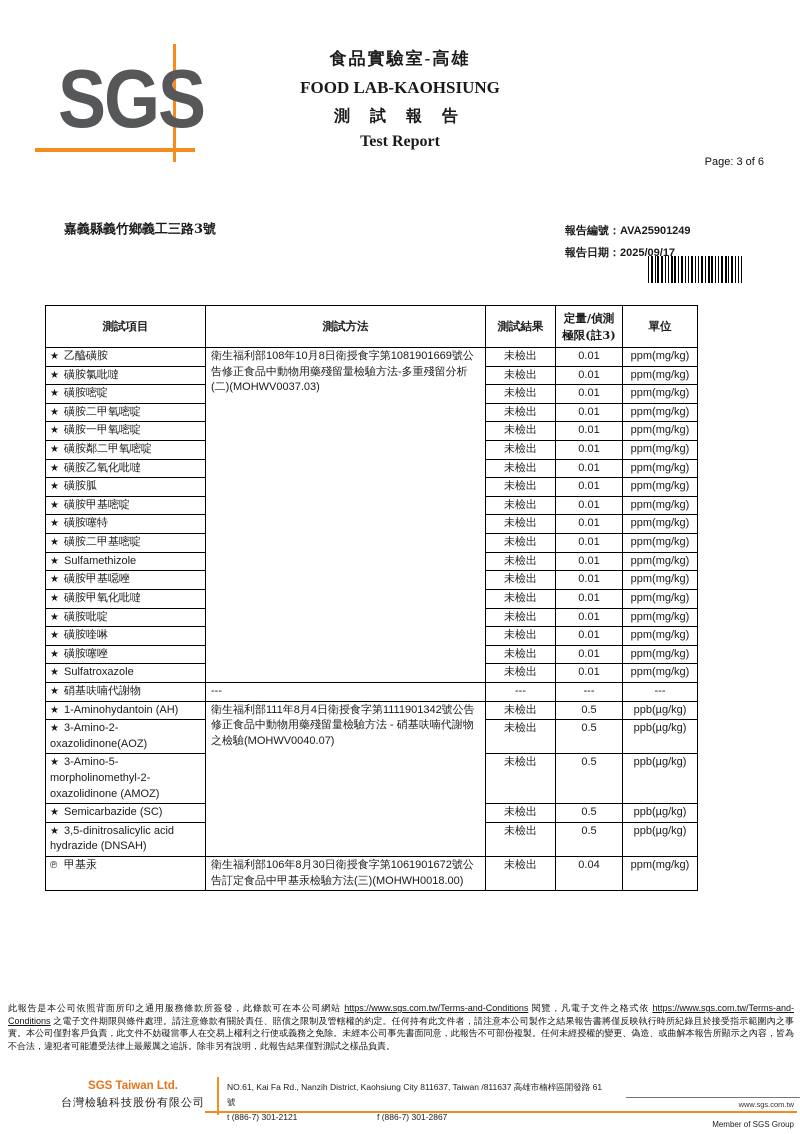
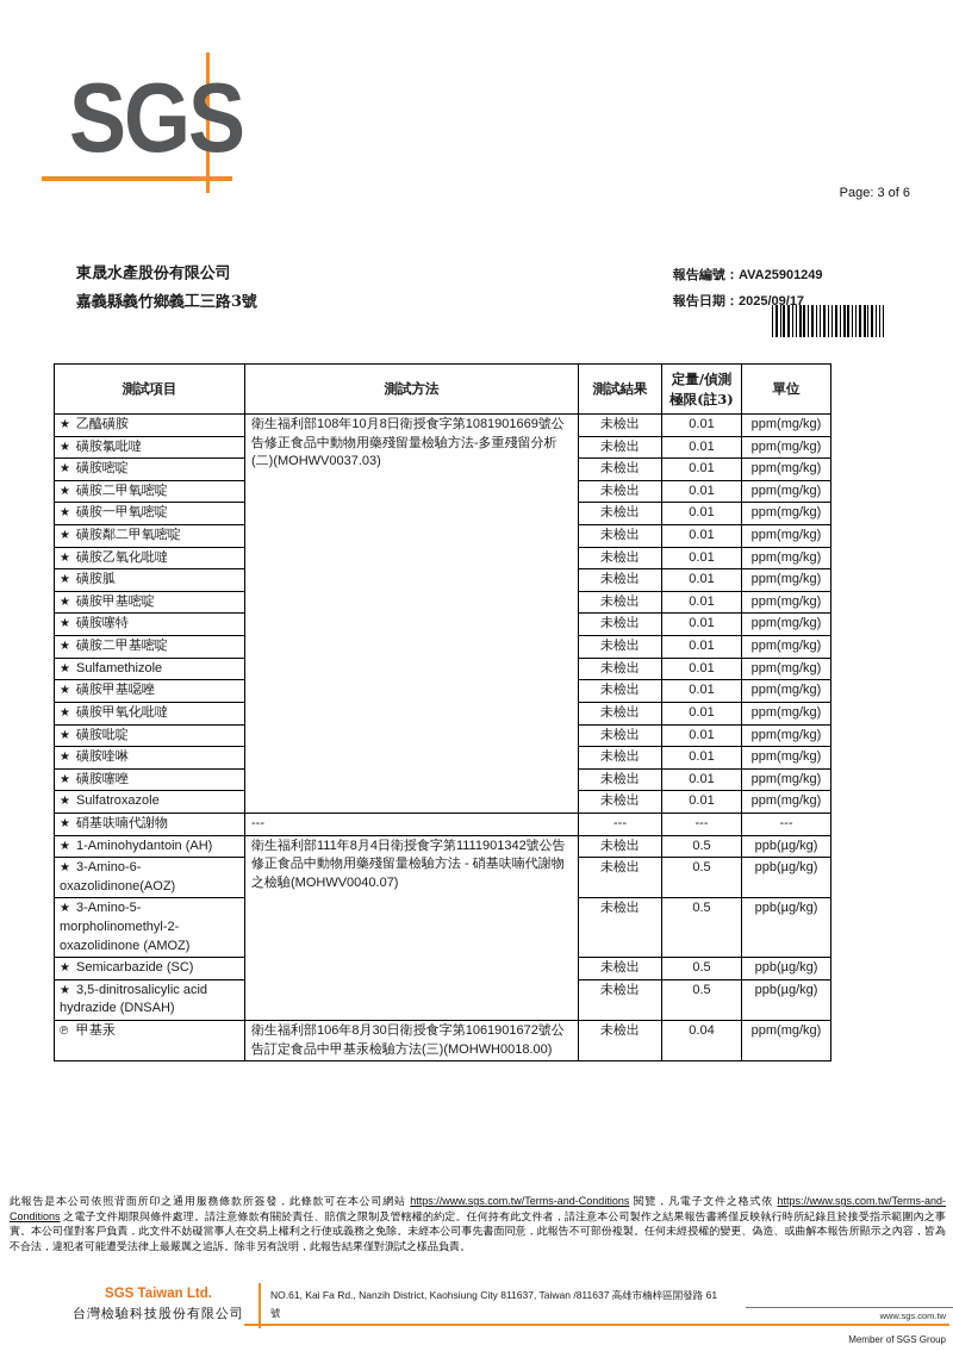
  SGS
- 食品實驗室-高雄
- FOOD LAB-KAOHSIUNG
- 測 試 報 告
- Test Report
  Page: 3 of 6
+ 東晟水產股份有限公司
  嘉義縣義竹鄉義工三路3號
  報告編號：AVA25901249
  報告日期：2025/09/17
  測試項目	測試方法	測試結果	定量/偵測極限(註3)	單位
  ★ 乙醯磺胺	衛生福利部108年10月8日衛授食字第1081901669號公告修正食品中動物用藥殘留量檢驗方法-多重殘留分析(二)(MOHWV0037.03)	未檢出	0.01	ppm(mg/kg)
  ★ 磺胺氯吡噠	未檢出	0.01	ppm(mg/kg)
  ★ 磺胺嘧啶	未檢出	0.01	ppm(mg/kg)
  ★ 磺胺二甲氧嘧啶	未檢出	0.01	ppm(mg/kg)
  ★ 磺胺一甲氧嘧啶	未檢出	0.01	ppm(mg/kg)
  ★ 磺胺鄰二甲氧嘧啶	未檢出	0.01	ppm(mg/kg)
  ★ 磺胺乙氧化吡噠	未檢出	0.01	ppm(mg/kg)
  ★ 磺胺胍	未檢出	0.01	ppm(mg/kg)
  ★ 磺胺甲基嘧啶	未檢出	0.01	ppm(mg/kg)
  ★ 磺胺噻特	未檢出	0.01	ppm(mg/kg)
  ★ 磺胺二甲基嘧啶	未檢出	0.01	ppm(mg/kg)
  ★ Sulfamethizole	未檢出	0.01	ppm(mg/kg)
  ★ 磺胺甲基噁唑	未檢出	0.01	ppm(mg/kg)
  ★ 磺胺甲氧化吡噠	未檢出	0.01	ppm(mg/kg)
  ★ 磺胺吡啶	未檢出	0.01	ppm(mg/kg)
  ★ 磺胺喹啉	未檢出	0.01	ppm(mg/kg)
  ★ 磺胺噻唑	未檢出	0.01	ppm(mg/kg)
  ★ Sulfatroxazole	未檢出	0.01	ppm(mg/kg)
  ★ 硝基呋喃代謝物	---	---	---	---
  ★ 1-Aminohydantoin (AH)	衛生福利部111年8月4日衛授食字第1111901342號公告修正食品中動物用藥殘留量檢驗方法 - 硝基呋喃代謝物之檢驗(MOHWV0040.07)	未檢出	0.5	ppb(µg/kg)
- ★ 3-Amino-2-oxazolidinone(AOZ)	未檢出	0.5	ppb(µg/kg)
+ ★ 3-Amino-6-oxazolidinone(AOZ)	未檢出	0.5	ppb(µg/kg)
  ★ 3-Amino-5-morpholinomethyl-2-oxazolidinone (AMOZ)	未檢出	0.5	ppb(µg/kg)
  ★ Semicarbazide (SC)	未檢出	0.5	ppb(µg/kg)
  ★ 3,5-dinitrosalicylic acid hydrazide (DNSAH)	未檢出	0.5	ppb(µg/kg)
  ℗ 甲基汞	衛生福利部106年8月30日衛授食字第1061901672號公告訂定食品中甲基汞檢驗方法(三)(MOHWH0018.00)	未檢出	0.04	ppm(mg/kg)
  此報告是本公司依照背面所印之通用服務條款所簽發，此條款可在本公司網站 https://www.sgs.com.tw/Terms-and-Conditions 閱覽，凡電子文件之格式依 https://www.sgs.com.tw/Terms-and-Conditions 之電子文件期限與條件處理。請注意條款有關於責任、賠償之限制及管轄權的約定。任何持有此文件者，請注意本公司製作之結果報告書將僅反映執行時所紀錄且於接受指示範圍內之事實。本公司僅對客戶負責，此文件不妨礙當事人在交易上權利之行使或義務之免除。未經本公司事先書面同意，此報告不可部份複製。任何未經授權的變更、偽造、或曲解本報告所顯示之內容，皆為不合法，違犯者可能遭受法律上最嚴厲之追訴。除非另有說明，此報告結果僅對測試之樣品負責。
  SGS Taiwan Ltd.
  台灣檢驗科技股份有限公司
  NO.61, Kai Fa Rd., Nanzih District, Kaohsiung City 811637, Taiwan /811637 高雄市楠梓區開發路 61 號
- t (886-7) 301-2121 f (886-7) 301-2867
  www.sgs.com.tw
  Member of SGS Group
